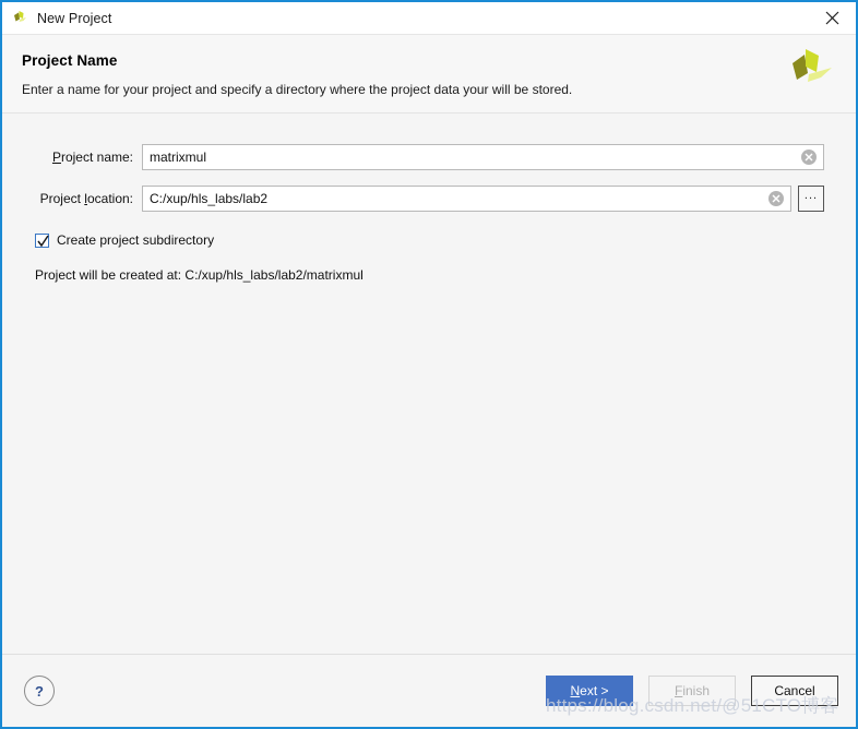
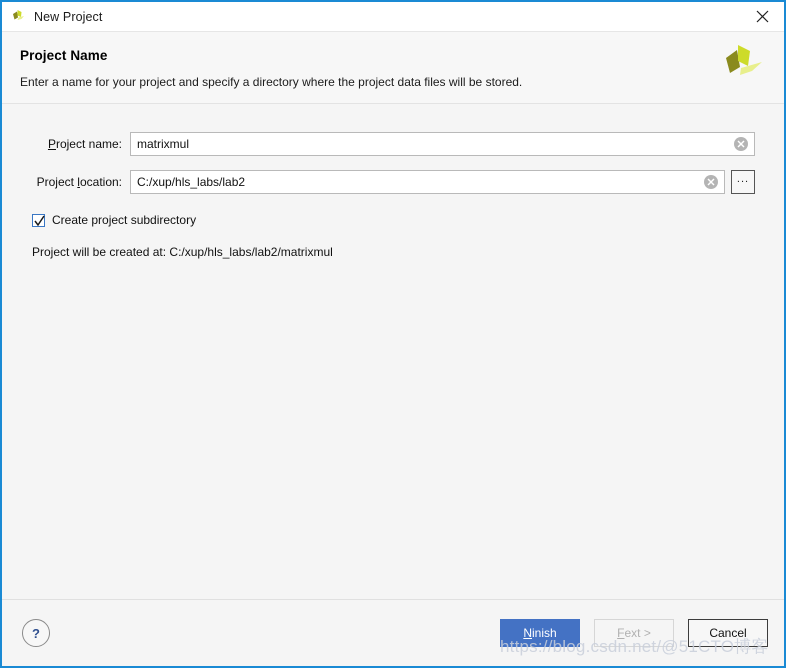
  New Project
  Project Name
- Enter a name for your project and specify a directory where the project data your will be stored.
+ Enter a name for your project and specify a directory where the project data files will be stored.
  Project name:
  matrixmul
  Project location:
  C:/xup/hls_labs/lab2
  ...
  Create project subdirectory
  Project will be created at: C:/xup/hls_labs/lab2/matrixmul
  ?
  N
- ext >
+ inish
  F
- inish
+ ext >
  Cancel
  https://blog.csdn.net/@51CTO博客
